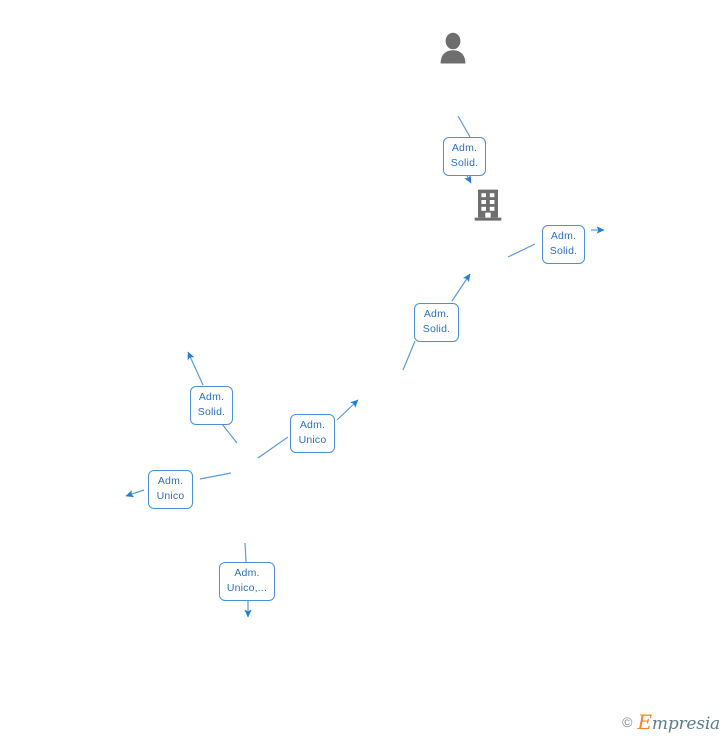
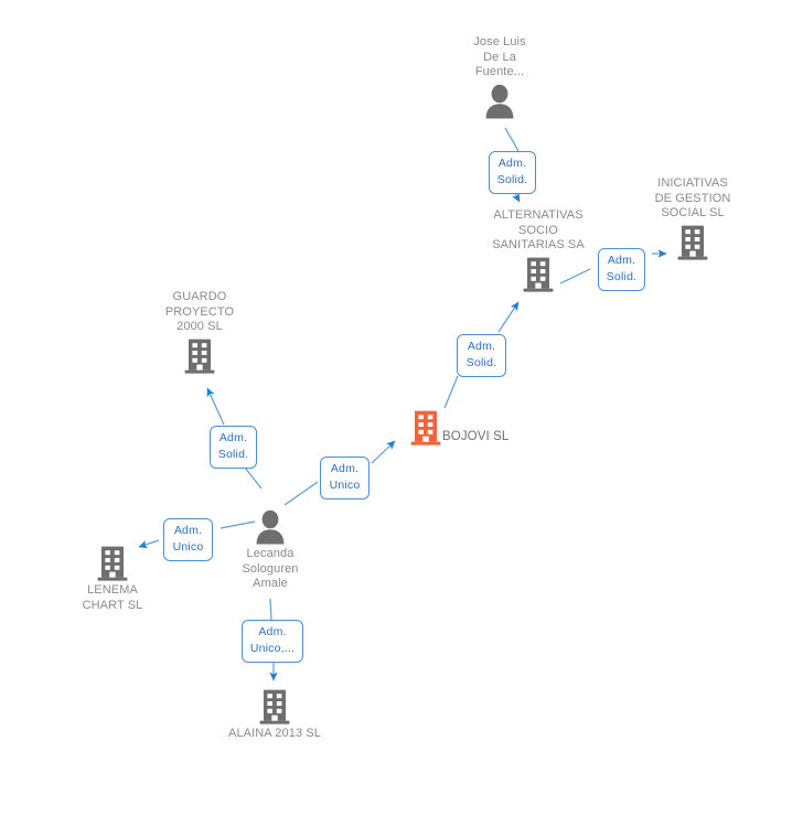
+ Jose Luis
+ De La
+ Fuente...
+ ALTERNATIVAS
+ SOCIO
+ SANITARIAS SA
+ INICIATIVAS
+ DE GESTION
+ SOCIAL SL
+ GUARDO
+ PROYECTO
+ 2000 SL
+ BOJOVI SL
+ LENEMA
+ CHART SL
+ Lecanda
+ Sologuren
+ Amale
+ ALAINA 2013 SL
  Adm.
  Solid.
  Adm.
  Solid.
  Adm.
  Solid.
  Adm.
  Solid.
  Adm.
  Unico
  Adm.
  Unico
  Adm.
  Unico,...
- ©
- Empresia
